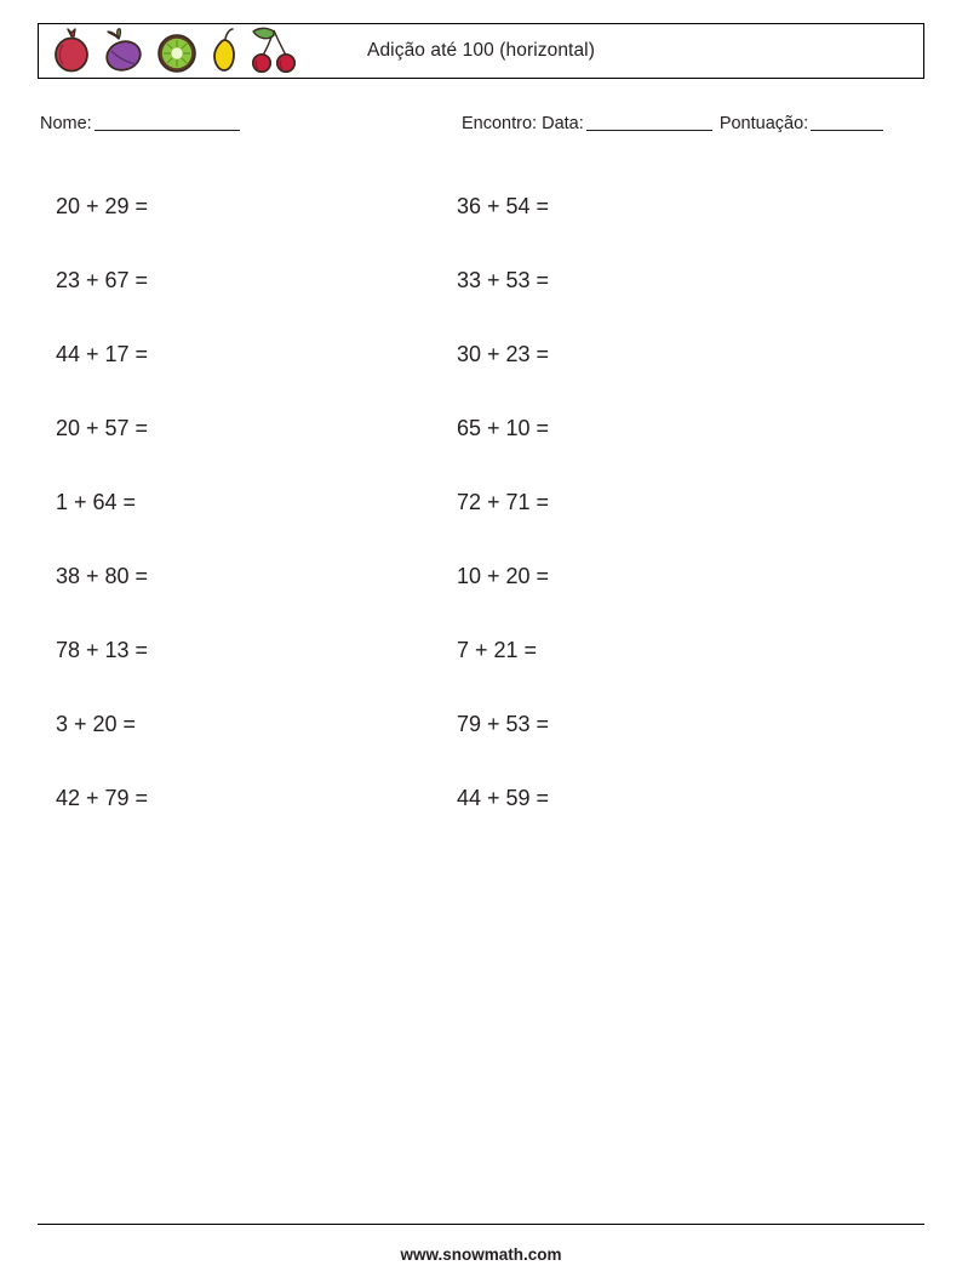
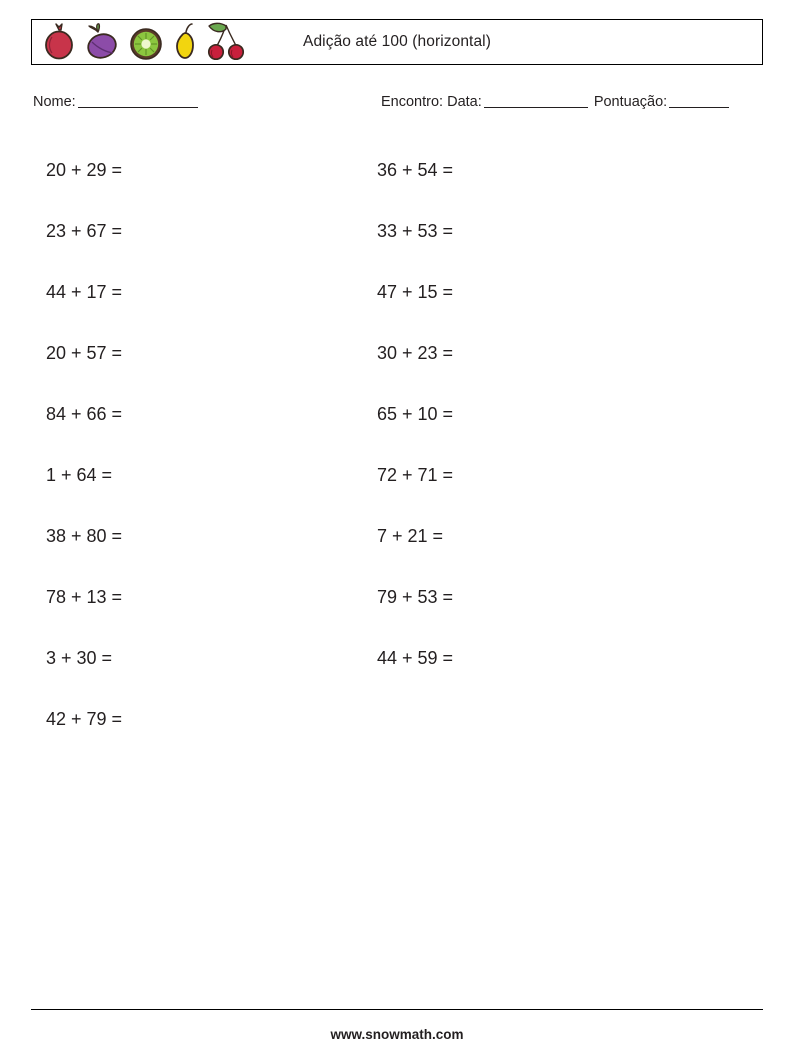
  Adição até 100 (horizontal)
  Nome:
  Encontro: Data: Pontuação:
  20 + 29 =
  23 + 67 =
  44 + 17 =
  20 + 57 =
+ 84 + 66 =
  1 + 64 =
  38 + 80 =
  78 + 13 =
- 3 + 20 =
+ 3 + 30 =
  42 + 79 =
  36 + 54 =
  33 + 53 =
+ 47 + 15 =
  30 + 23 =
  65 + 10 =
  72 + 71 =
- 10 + 20 =
  7 + 21 =
  79 + 53 =
  44 + 59 =
  www.snowmath.com
